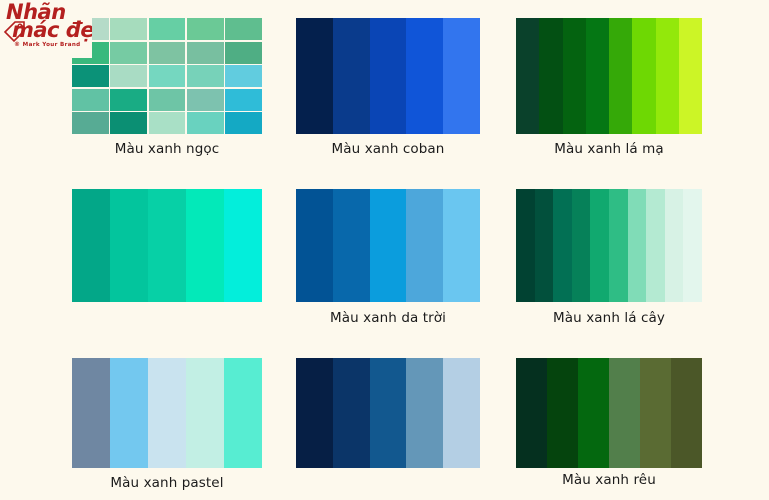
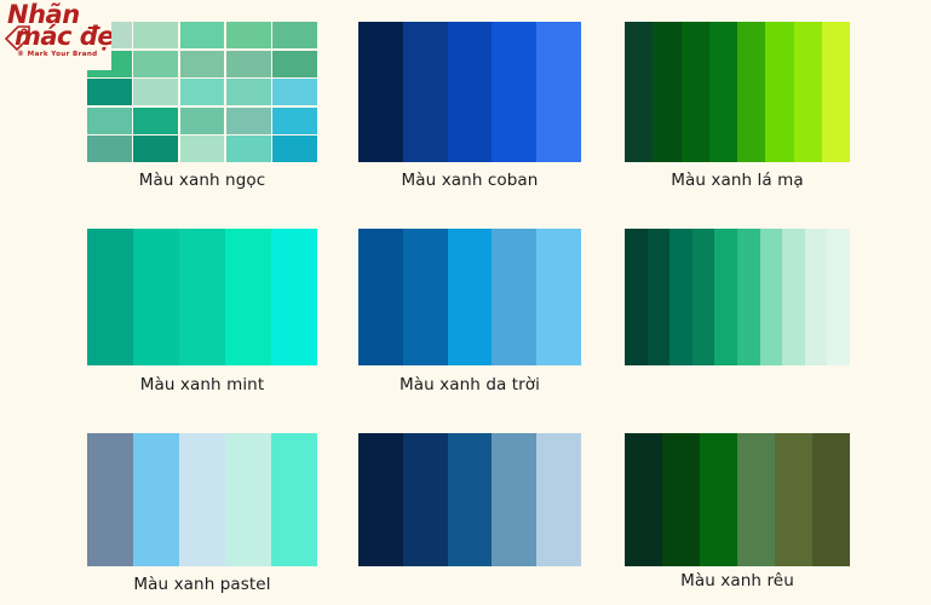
  Nhãn
  mác đẹ
  Màu xanh ngọc
  Màu xanh coban
  Màu xanh lá mạ
+ Màu xanh mint
  Màu xanh da trời
- Màu xanh lá cây
  Màu xanh pastel
  Màu xanh rêu
